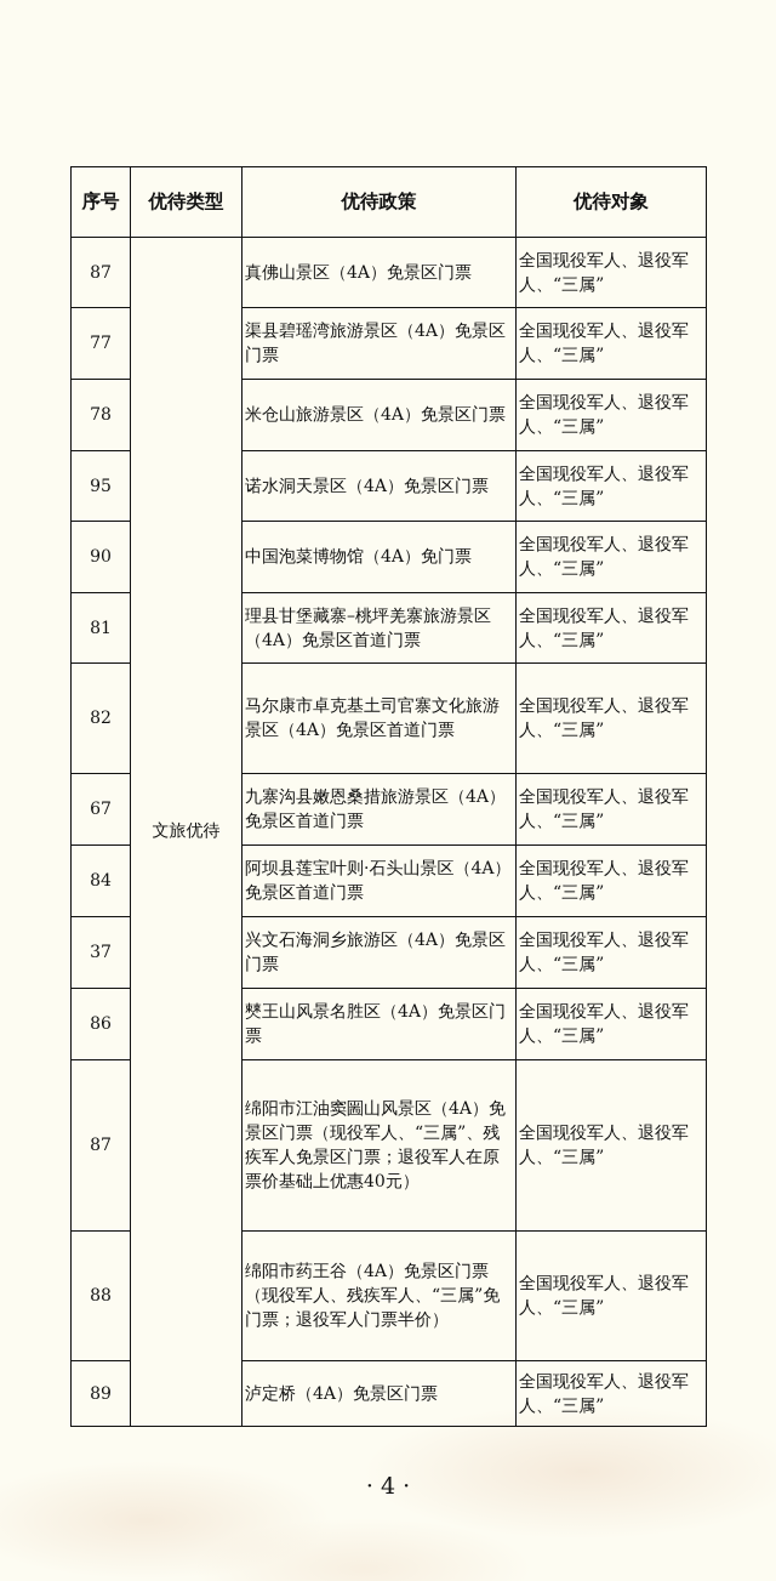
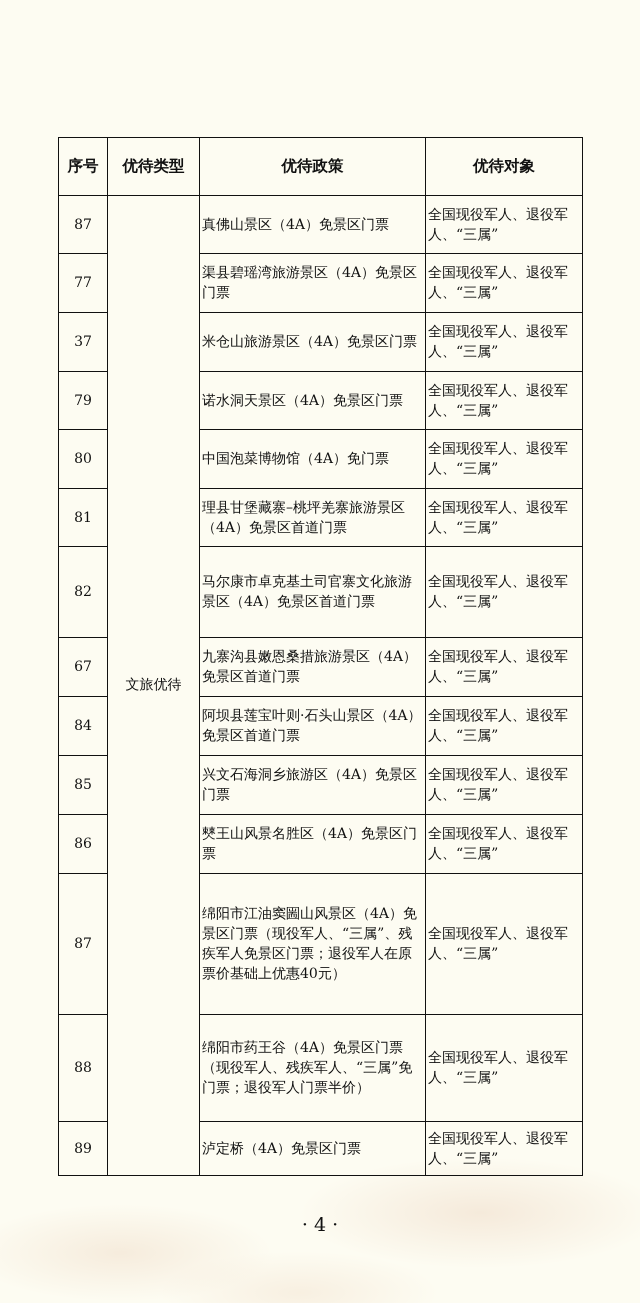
  序号	优待类型	优待政策	优待对象
  87	文旅优待	真佛山景区（4A）免景区门票	全国现役军人、退役军人、“三属”
  77	渠县碧瑶湾旅游景区（4A）免景区门票	全国现役军人、退役军人、“三属”
- 78	米仓山旅游景区（4A）免景区门票	全国现役军人、退役军人、“三属”
+ 37	米仓山旅游景区（4A）免景区门票	全国现役军人、退役军人、“三属”
- 95	诺水洞天景区（4A）免景区门票	全国现役军人、退役军人、“三属”
+ 79	诺水洞天景区（4A）免景区门票	全国现役军人、退役军人、“三属”
- 90	中国泡菜博物馆（4A）免门票	全国现役军人、退役军人、“三属”
+ 80	中国泡菜博物馆（4A）免门票	全国现役军人、退役军人、“三属”
  81	理县甘堡藏寨–桃坪羌寨旅游景区（4A）免景区首道门票	全国现役军人、退役军人、“三属”
  82	马尔康市卓克基土司官寨文化旅游景区（4A）免景区首道门票	全国现役军人、退役军人、“三属”
  67	九寨沟县嫩恩桑措旅游景区（4A）免景区首道门票	全国现役军人、退役军人、“三属”
  84	阿坝县莲宝叶则·石头山景区（4A）免景区首道门票	全国现役军人、退役军人、“三属”
- 37	兴文石海洞乡旅游区（4A）免景区门票	全国现役军人、退役军人、“三属”
+ 85	兴文石海洞乡旅游区（4A）免景区门票	全国现役军人、退役军人、“三属”
  86	僰王山风景名胜区（4A）免景区门票	全国现役军人、退役军人、“三属”
  87	绵阳市江油窦圌山风景区（4A）免景区门票（现役军人、“三属”、残疾军人免景区门票；退役军人在原票价基础上优惠40元）	全国现役军人、退役军人、“三属”
  88	绵阳市药王谷（4A）免景区门票（现役军人、残疾军人、“三属”免门票；退役军人门票半价）	全国现役军人、退役军人、“三属”
  89	泸定桥（4A）免景区门票	全国现役军人、退役军人、“三属”
  · 4 ·
